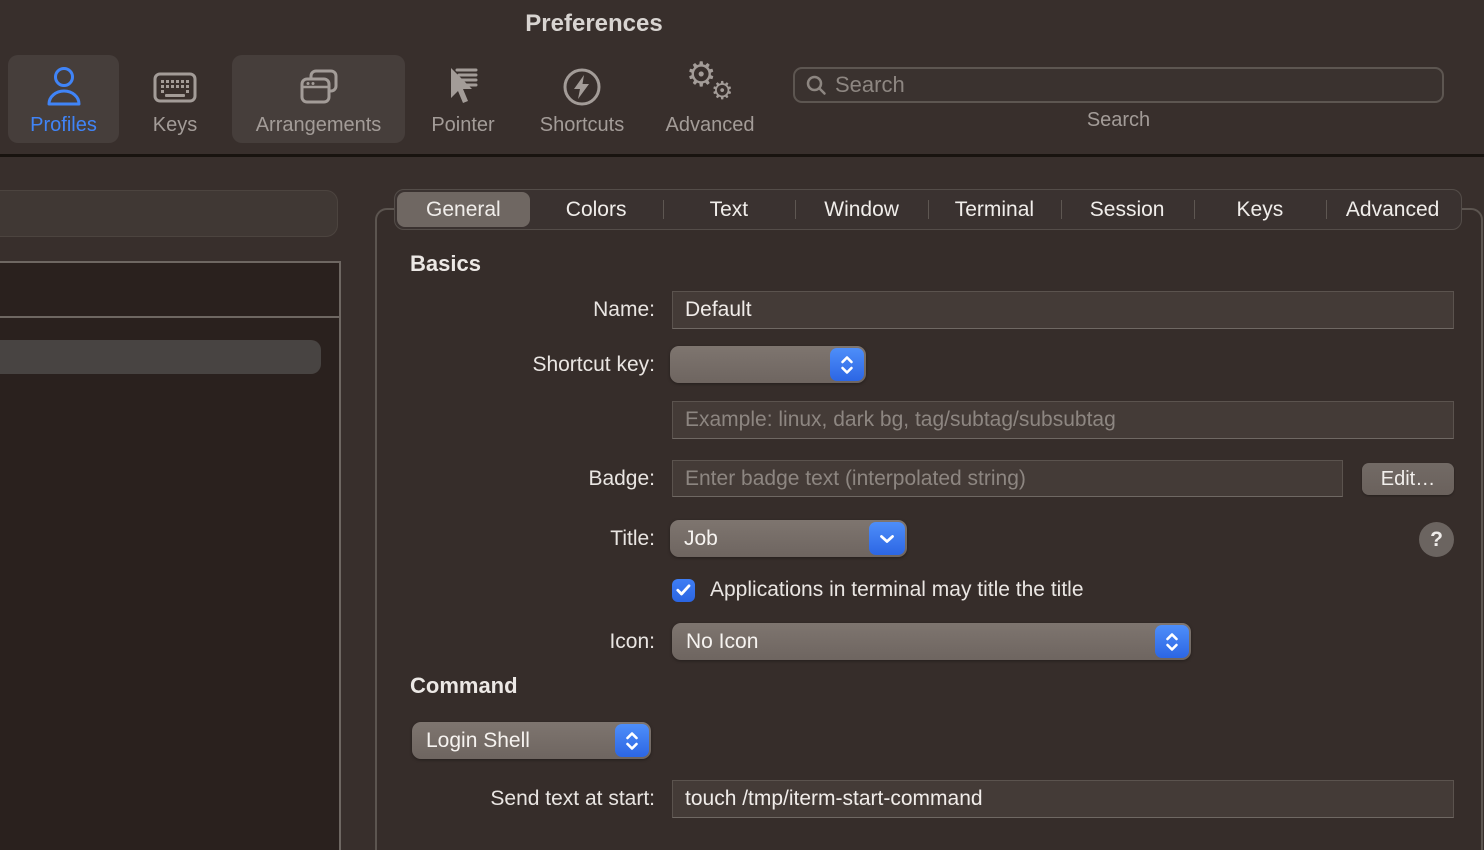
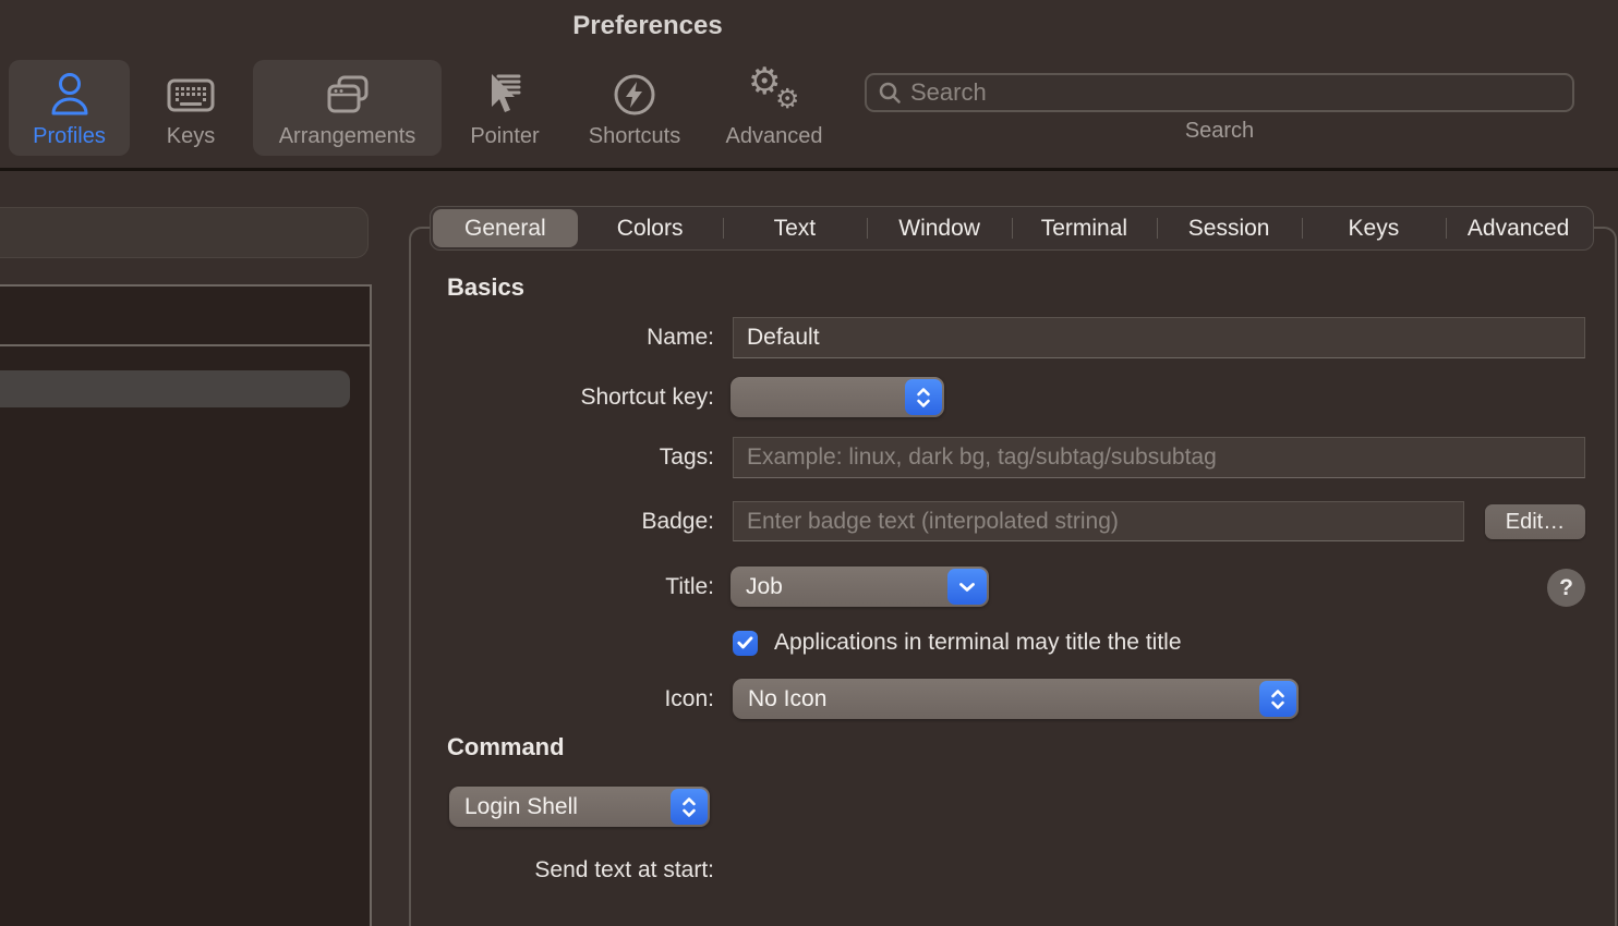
  Preferences
  Profiles
  Keys
  Arrangements
  Pointer
  Shortcuts
  ⚙
  ⚙
  Advanced
  Search
  Search
  General
  Colors
  Text
  Window
  Terminal
  Session
  Keys
  Advanced
  Basics
  Name:
  Default
  Shortcut key:
+ Tags:
  Example: linux, dark bg, tag/subtag/subsubtag
  Badge:
  Enter badge text (interpolated string)
  Edit…
  Title:
  Job
  ?
  Applications in terminal may title the title
  Icon:
  No Icon
  Command
  Login Shell
  Send text at start:
- touch /tmp/iterm-start-command
